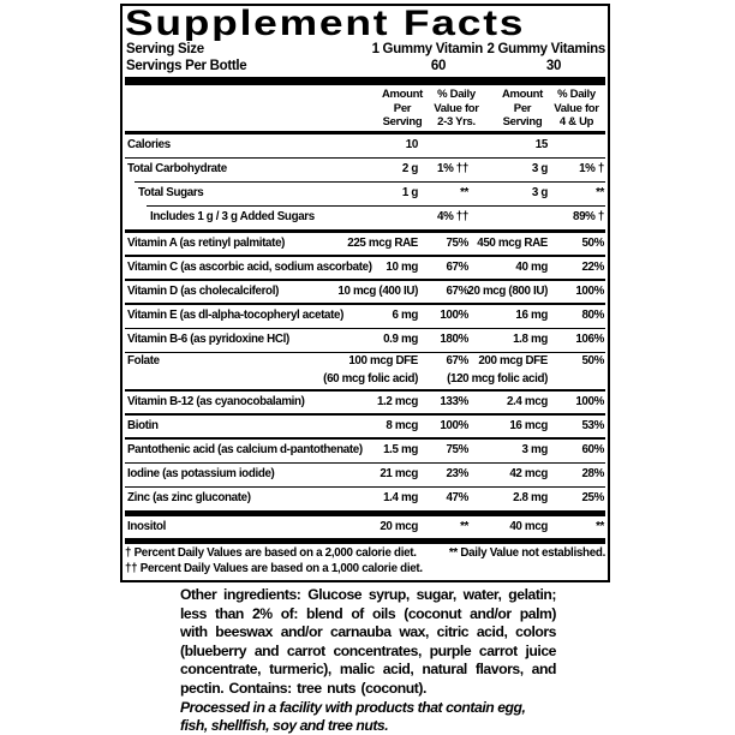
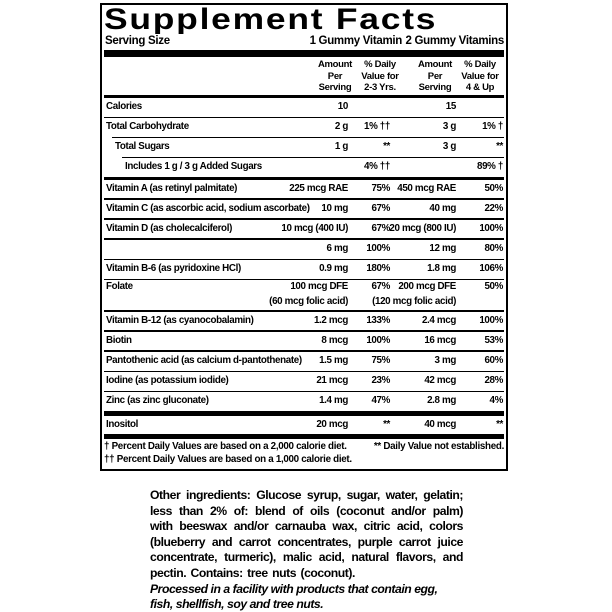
  Supplement Facts
  Serving Size
  1 Gummy Vitamin
  2 Gummy Vitamins
- Servings Per Bottle
- 60
- 30
  Amount
  Per
  Serving
  % Daily
  Value for
  2-3 Yrs.
  Amount
  Per
  Serving
  % Daily
  Value for
  4 & Up
  Calories
  10
  15
  Total Carbohydrate
  2 g
  1% ††
  3 g
  1% †
  Total Sugars
  1 g
  **
  3 g
  **
  Includes 1 g / 3 g Added Sugars
  4% ††
  89% †
  Vitamin A (as retinyl palmitate)
  225 mcg RAE
  75%
  450 mcg RAE
  50%
  Vitamin C (as ascorbic acid, sodium ascorbate)
  10 mg
  67%
  40 mg
  22%
  Vitamin D (as cholecalciferol)
  10 mcg (400 IU)
  67%
  20 mcg (800 IU)
  100%
- Vitamin E (as dl-alpha-tocopheryl acetate)
  6 mg
  100%
- 16 mg
+ 12 mg
  80%
  Vitamin B-6 (as pyridoxine HCl)
  0.9 mg
  180%
  1.8 mg
  106%
  Folate
  100 mcg DFE
  (60 mcg folic acid)
  67%
  200 mcg DFE
  (120 mcg folic acid)
  50%
  Vitamin B-12 (as cyanocobalamin)
  1.2 mcg
  133%
  2.4 mcg
  100%
  Biotin
  8 mcg
  100%
  16 mcg
  53%
  Pantothenic acid (as calcium d-pantothenate)
  1.5 mg
  75%
  3 mg
  60%
  Iodine (as potassium iodide)
  21 mcg
  23%
  42 mcg
  28%
  Zinc (as zinc gluconate)
  1.4 mg
  47%
  2.8 mg
- 25%
+ 4%
  Inositol
  20 mcg
  **
  40 mcg
  **
  † Percent Daily Values are based on a 2,000 calorie diet.
  ** Daily Value not established.
  †† Percent Daily Values are based on a 1,000 calorie diet.
  Other ingredients: Glucose syrup, sugar, water, gelatin; less than 2% of: blend of oils (coconut and/or palm) with beeswax and/or carnauba wax, citric acid, colors (blueberry and carrot concentrates, purple carrot juice concentrate, turmeric), malic acid, natural flavors, and pectin. Contains: tree nuts (coconut).
  Processed in a facility with products that contain egg, fish, shellfish, soy and tree nuts.
